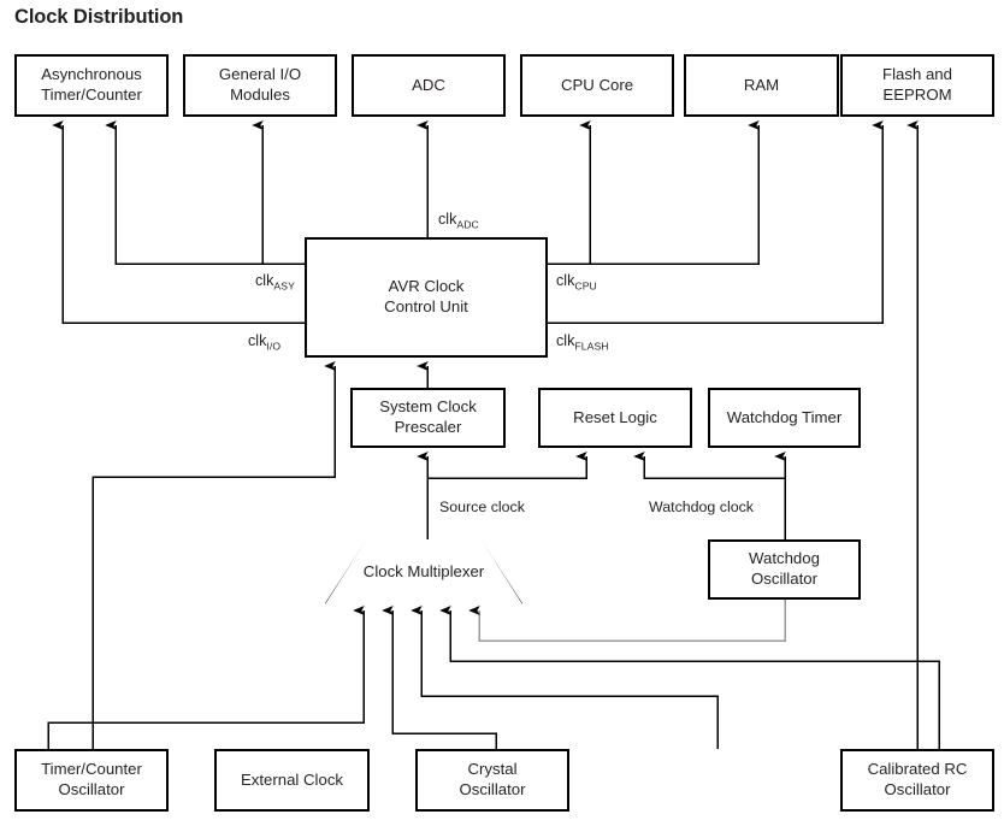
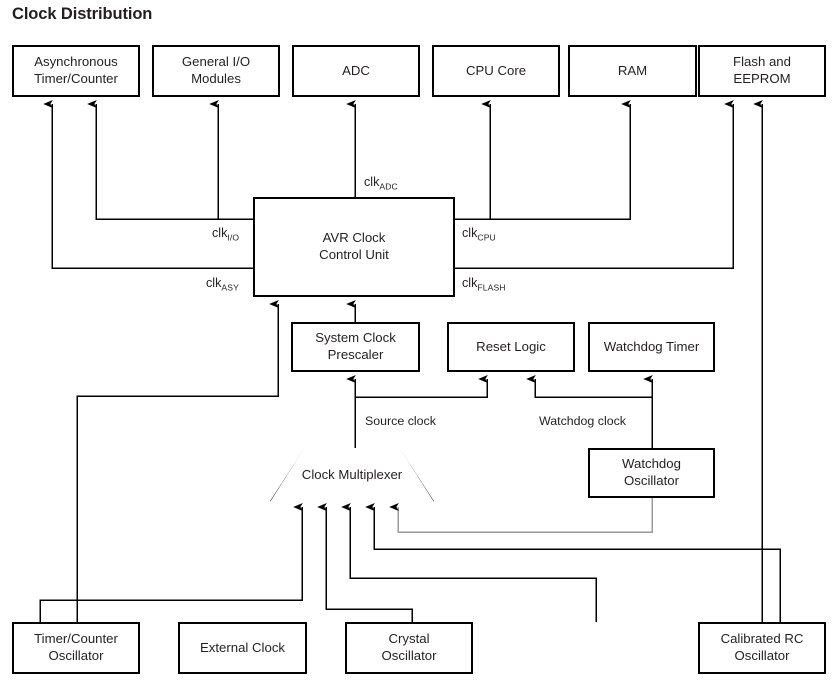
  Clock Distribution
  Asynchronous
  Timer/Counter
  General I/O
  Modules
  ADC
  CPU Core
  RAM
  Flash and
  EEPROM
  AVR Clock
  Control Unit
  System Clock
  Prescaler
  Reset Logic
  Watchdog Timer
  Clock Multiplexer
  Watchdog
  Oscillator
  Timer/Counter
  Oscillator
  External Clock
  Crystal
  Oscillator
  Calibrated RC
  Oscillator
  clkADC
- clkASY
+ clkI/O
  clkCPU
- clkI/O
+ clkASY
  clkFLASH
  Source clock
  Watchdog clock
